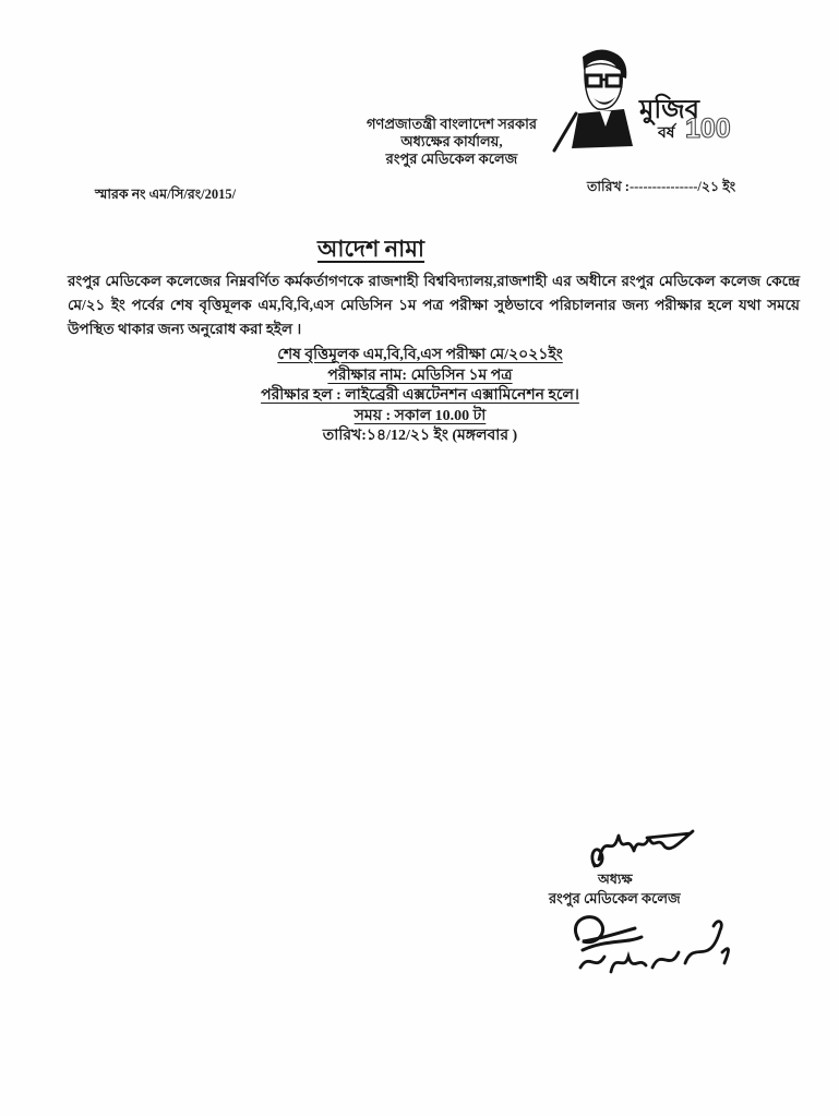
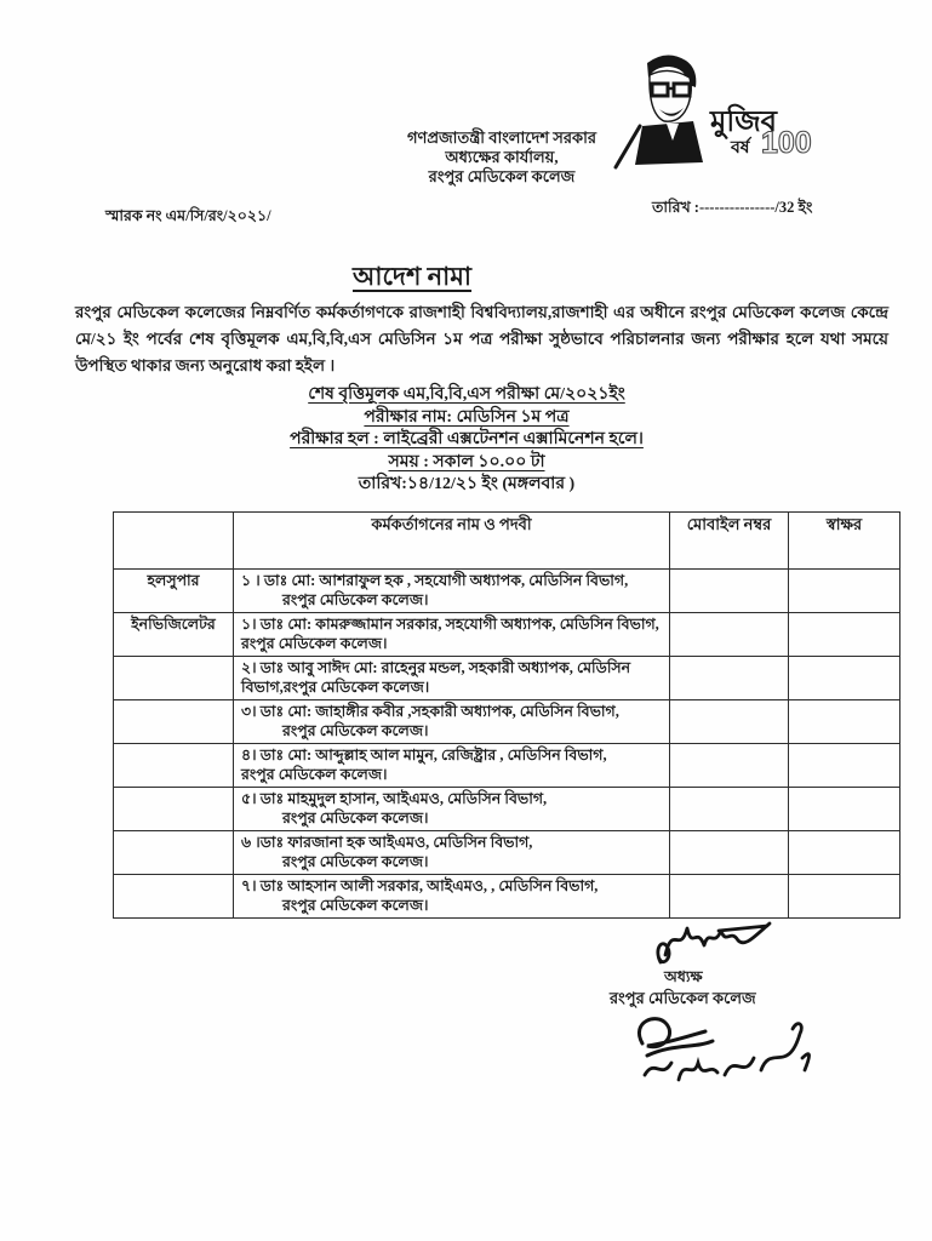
  মুজিব
  বর্ষ
  100
  গণপ্রজাতন্ত্রী বাংলাদেশ সরকার
  অধ্যক্ষের কার্যালয়,
  রংপুর মেডিকেল কলেজ
- স্মারক নং এম/সি/রং/2015/
+ স্মারক নং এম/সি/রং/২০২১/
- তারিখ :---------------/২১ ইং
+ তারিখ :---------------/32 ইং
  আদেশ নামা
  রংপুর মেডিকেল কলেজের নিম্নবর্ণিত কর্মকর্তাগণকে রাজশাহী বিশ্ববিদ্যালয়,রাজশাহী এর অধীনে রংপুর মেডিকেল কলেজ কেন্দ্রে মে/২১ ইং পর্বের শেষ বৃত্তিমূলক এম,বি,বি,এস মেডিসিন ১ম পত্র পরীক্ষা সুষ্ঠভাবে পরিচালনার জন্য পরীক্ষার হলে যথা সময়ে উপস্থিত থাকার জন্য অনুরোধ করা হইল ।
  শেষ বৃত্তিমূলক এম,বি,বি,এস পরীক্ষা মে/২০২১ইং
  পরীক্ষার নাম: মেডিসিন ১ম পত্র
  পরীক্ষার হল : লাইব্রেরী এক্সটেনশন এক্সামিনেশন হলে।
- সময় : সকাল 10.00 টা
+ সময় : সকাল ১০.০০ টা
  তারিখ:১৪/12/২১ ইং (মঙ্গলবার )
+ 	কর্মকর্তাগনের নাম ও পদবী	মোবাইল নম্বর	স্বাক্ষর
+ হলসুপার	১ । ডাঃ মো: আশরাফুল হক , সহযোগী অধ্যাপক, মেডিসিন বিভাগ,রংপুর মেডিকেল কলেজ।
+ ইনভিজিলেটর	১। ডাঃ মো: কামরুজ্জামান সরকার, সহযোগী অধ্যাপক, মেডিসিন বিভাগ,রংপুর মেডিকেল কলেজ।
+ 	২। ডাঃ আবু সাঈদ মো: রাহেনুর মন্ডল, সহকারী অধ্যাপক, মেডিসিনবিভাগ,রংপুর মেডিকেল কলেজ।
+ 	৩। ডাঃ মো: জাহাঙ্গীর কবীর ,সহকারী অধ্যাপক, মেডিসিন বিভাগ,রংপুর মেডিকেল কলেজ।
+ 	৪। ডাঃ মো: আব্দুল্লাহ আল মামুন, রেজিষ্ট্রার , মেডিসিন বিভাগ,রংপুর মেডিকেল কলেজ।
+ 	৫। ডাঃ মাহমুদুল হাসান, আইএমও, মেডিসিন বিভাগ,রংপুর মেডিকেল কলেজ।
+ 	৬ ।ডাঃ ফারজানা হক আইএমও, মেডিসিন বিভাগ,রংপুর মেডিকেল কলেজ।
+ 	৭। ডাঃ আহসান আলী সরকার, আইএমও, , মেডিসিন বিভাগ,রংপুর মেডিকেল কলেজ।
  অধ্যক্ষ
  রংপুর মেডিকেল কলেজ
